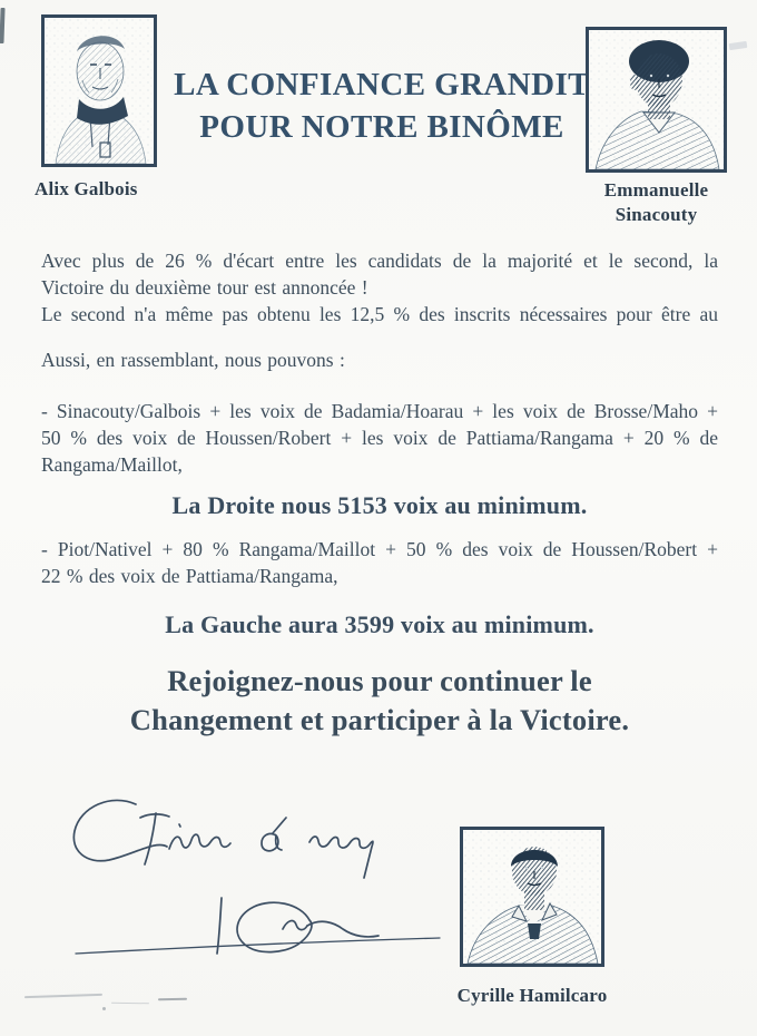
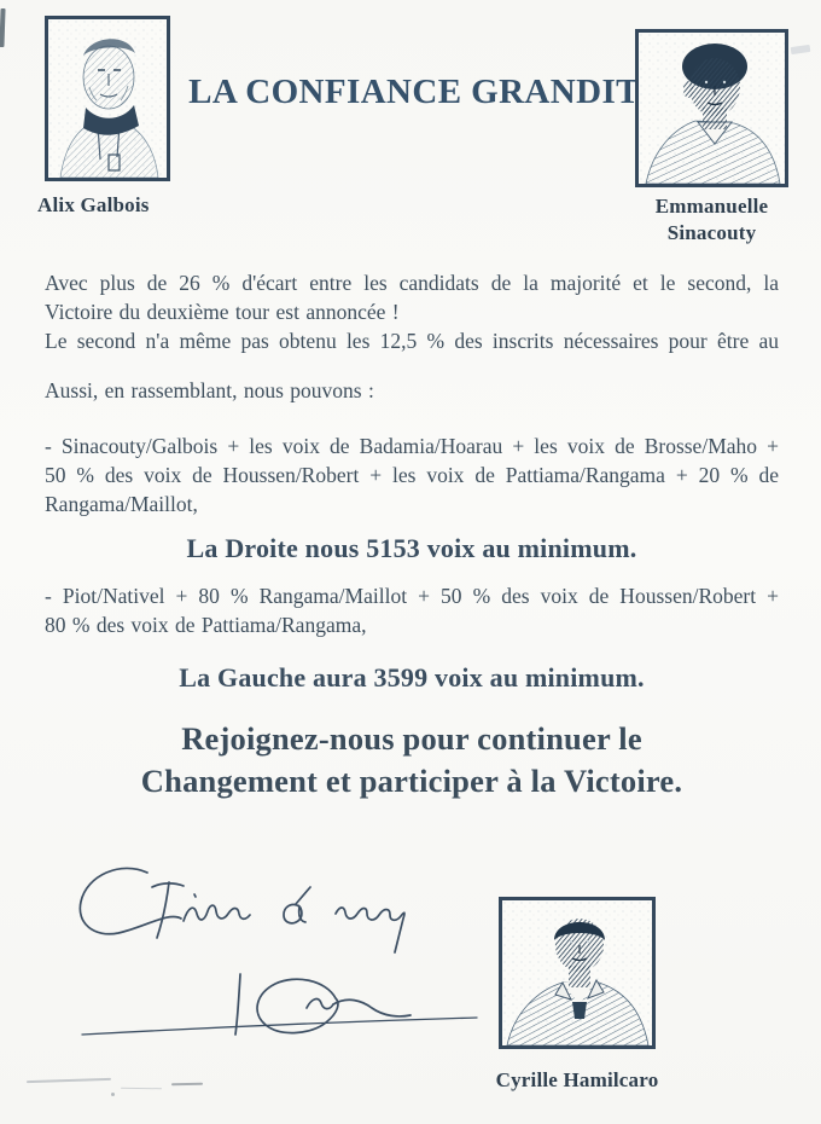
  Alix Galbois
  LA CONFIANCE GRANDIT
- POUR NOTRE BINÔME
  Emmanuelle
  Sinacouty
  Avec plus de 26 % d'écart entre les candidats de la majorité et le second, la
  Victoire du deuxième tour est annoncée !
  Le second n'a même pas obtenu les 12,5 % des inscrits nécessaires pour être au
  Aussi, en rassemblant, nous pouvons :
  - Sinacouty/Galbois + les voix de Badamia/Hoarau + les voix de Brosse/Maho +
  50 % des voix de Houssen/Robert + les voix de Pattiama/Rangama + 20 % de
  Rangama/Maillot,
  La Droite nous 5153 voix au minimum.
  - Piot/Nativel + 80 % Rangama/Maillot + 50 % des voix de Houssen/Robert +
- 22 % des voix de Pattiama/Rangama,
+ 80 % des voix de Pattiama/Rangama,
  La Gauche aura 3599 voix au minimum.
  Rejoignez-nous pour continuer le
  Changement et participer à la Victoire.
  Cyrille Hamilcaro
